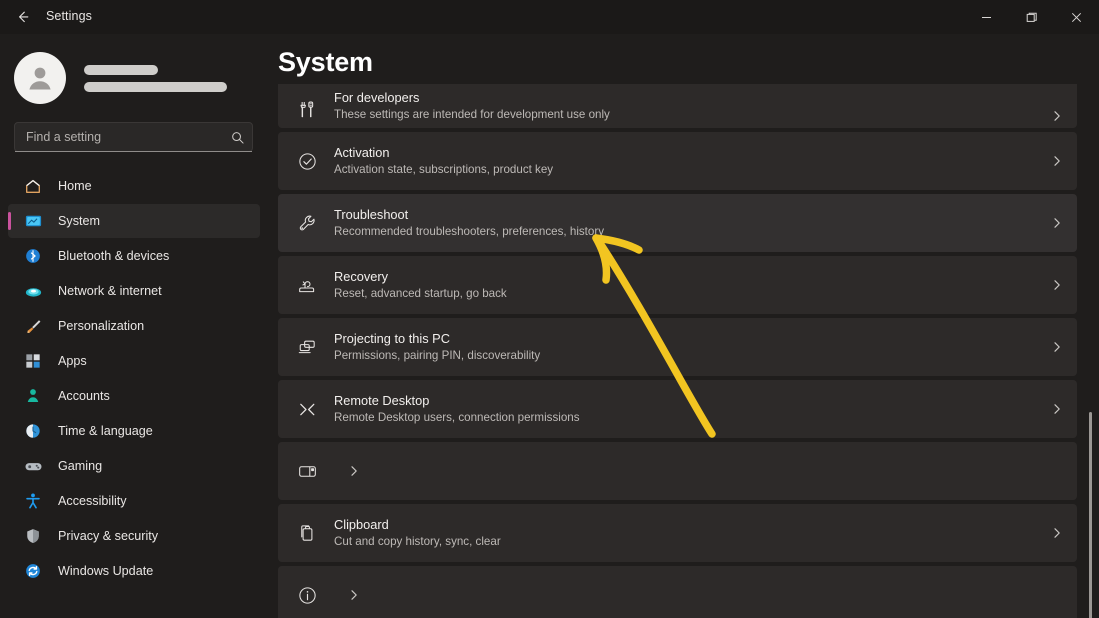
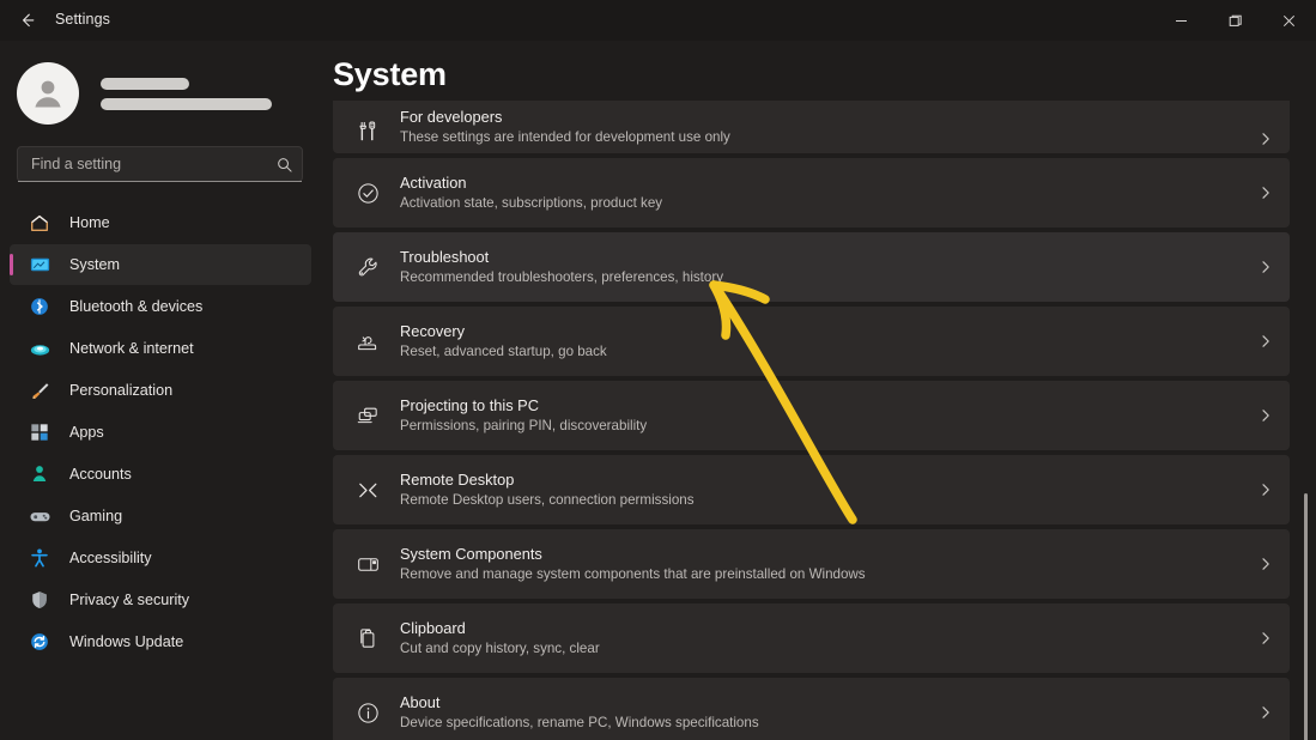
  Settings
  Find a setting
  Home
  System
  Bluetooth & devices
  Network & internet
  Personalization
  Apps
  Accounts
- Time & language
  Gaming
  Accessibility
  Privacy & security
  Windows Update
  System
  For developers
  These settings are intended for development use only
  Activation
  Activation state, subscriptions, product key
  Troubleshoot
  Recommended troubleshooters, preferences, history
  Recovery
  Reset, advanced startup, go back
  Projecting to this PC
  Permissions, pairing PIN, discoverability
  Remote Desktop
  Remote Desktop users, connection permissions
+ System Components
+ Remove and manage system components that are preinstalled on Windows
  Clipboard
  Cut and copy history, sync, clear
+ About
+ Device specifications, rename PC, Windows specifications
